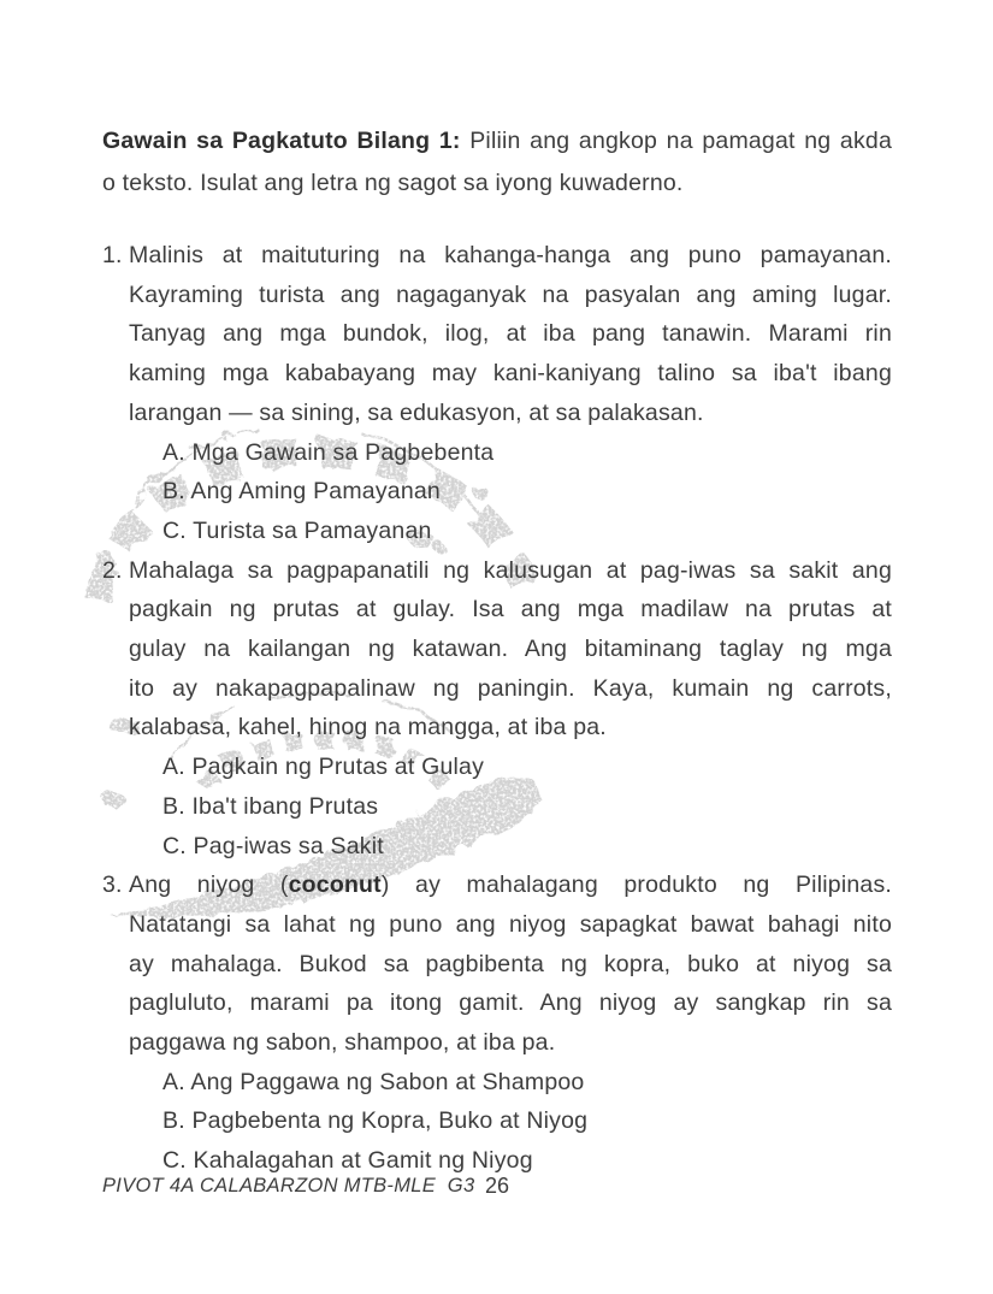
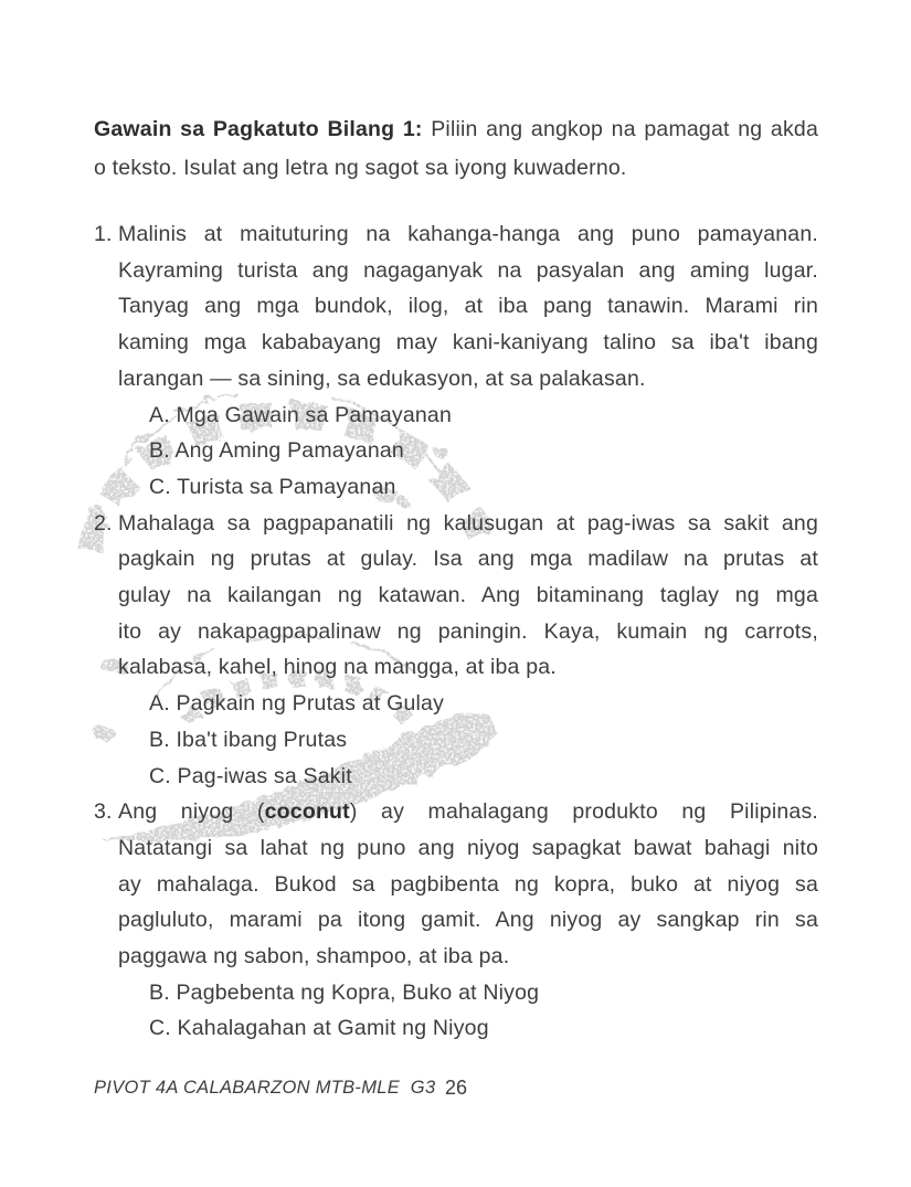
  Gawain sa Pagkatuto Bilang 1: Piliin ang angkop na pamagat ng akda
  o teksto. Isulat ang letra ng sagot sa iyong kuwaderno.
  1.
  Malinis at maituturing na kahanga-hanga ang puno pamayanan.
  Kayraming turista ang nagaganyak na pasyalan ang aming lugar.
  Tanyag ang mga bundok, ilog, at iba pang tanawin. Marami rin
  kaming mga kababayang may kani-kaniyang talino sa iba't ibang
  larangan — sa sining, sa edukasyon, at sa palakasan.
- A. Mga Gawain sa Pagbebenta
+ A. Mga Gawain sa Pamayanan
  B. Ang Aming Pamayanan
  C. Turista sa Pamayanan
  2.
  Mahalaga sa pagpapanatili ng kalusugan at pag-iwas sa sakit ang
  pagkain ng prutas at gulay. Isa ang mga madilaw na prutas at
  gulay na kailangan ng katawan. Ang bitaminang taglay ng mga
  ito ay nakapagpapalinaw ng paningin. Kaya, kumain ng carrots,
  kalabasa, kahel, hinog na mangga, at iba pa.
  A. Pagkain ng Prutas at Gulay
  B. Iba't ibang Prutas
  C. Pag-iwas sa Sakit
  3.
  Ang niyog (coconut) ay mahalagang produkto ng Pilipinas.
  Natatangi sa lahat ng puno ang niyog sapagkat bawat bahagi nito
  ay mahalaga. Bukod sa pagbibenta ng kopra, buko at niyog sa
  pagluluto, marami pa itong gamit. Ang niyog ay sangkap rin sa
  paggawa ng sabon, shampoo, at iba pa.
- A. Ang Paggawa ng Sabon at Shampoo
  B. Pagbebenta ng Kopra, Buko at Niyog
  C. Kahalagahan at Gamit ng Niyog
  PIVOT 4A CALABARZON MTB-MLE G3
  26
